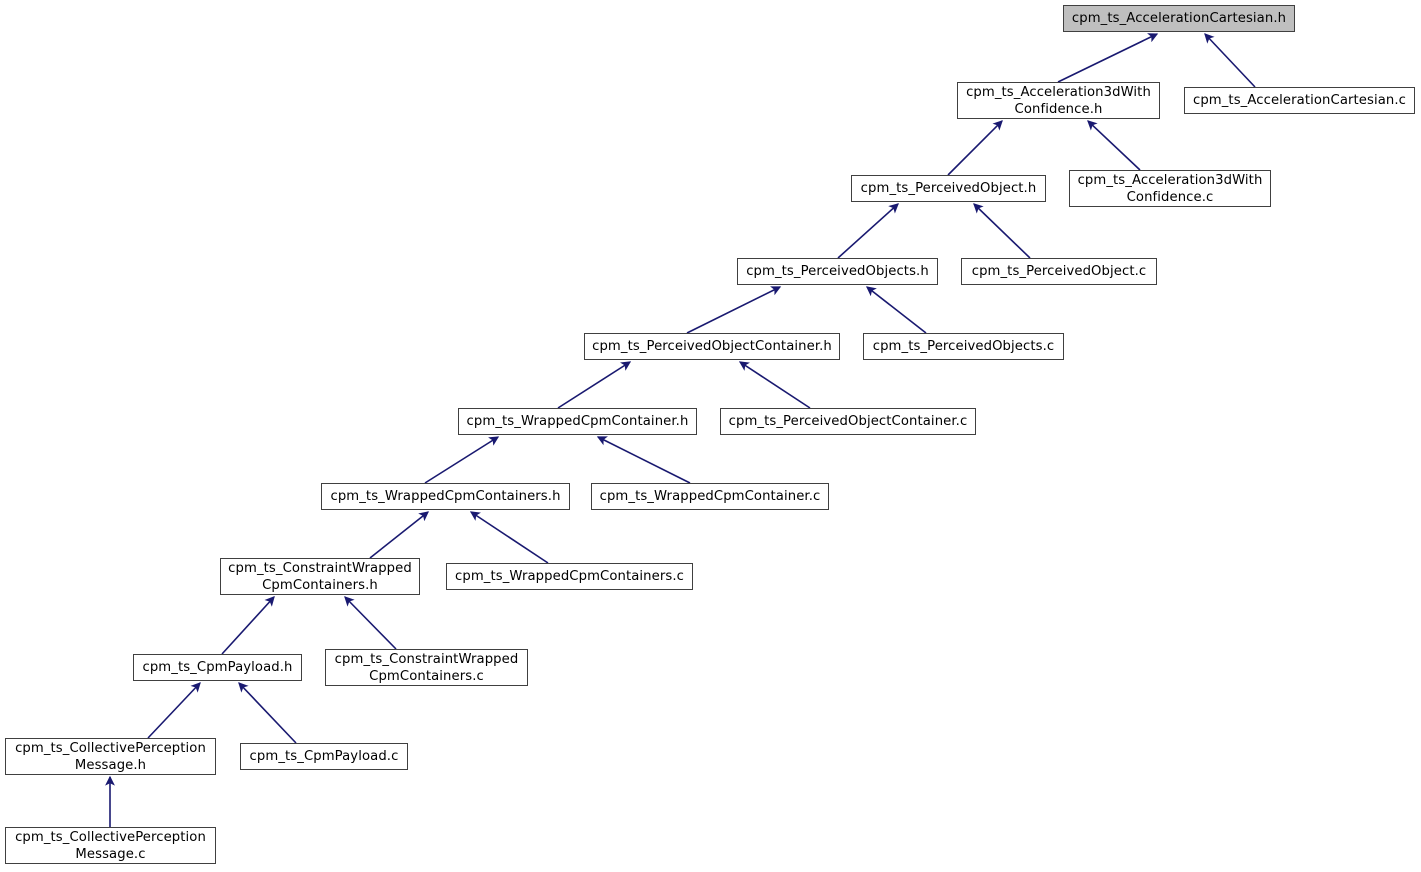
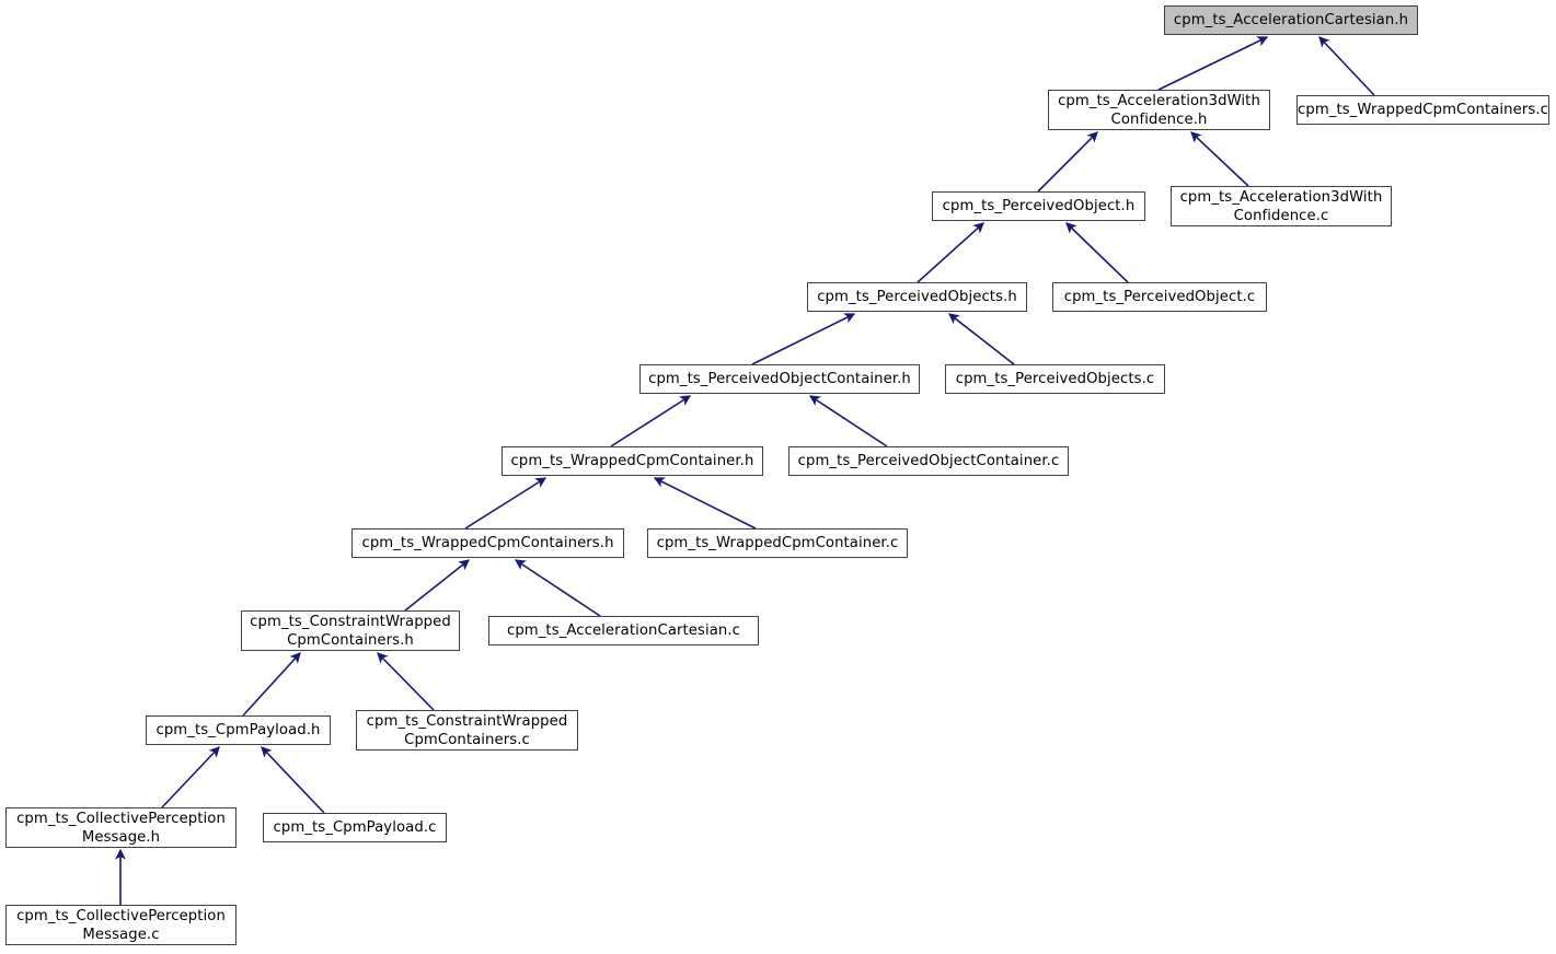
  cpm_ts_AccelerationCartesian.h
  cpm_ts_Acceleration3dWith
  Confidence.h
- cpm_ts_AccelerationCartesian.c
+ cpm_ts_WrappedCpmContainers.c
  cpm_ts_PerceivedObject.h
  cpm_ts_Acceleration3dWith
  Confidence.c
  cpm_ts_PerceivedObjects.h
  cpm_ts_PerceivedObject.c
  cpm_ts_PerceivedObjectContainer.h
  cpm_ts_PerceivedObjects.c
  cpm_ts_WrappedCpmContainer.h
  cpm_ts_PerceivedObjectContainer.c
  cpm_ts_WrappedCpmContainers.h
  cpm_ts_WrappedCpmContainer.c
  cpm_ts_ConstraintWrapped
  CpmContainers.h
- cpm_ts_WrappedCpmContainers.c
+ cpm_ts_AccelerationCartesian.c
  cpm_ts_CpmPayload.h
  cpm_ts_ConstraintWrapped
  CpmContainers.c
  cpm_ts_CollectivePerception
  Message.h
  cpm_ts_CpmPayload.c
  cpm_ts_CollectivePerception
  Message.c
